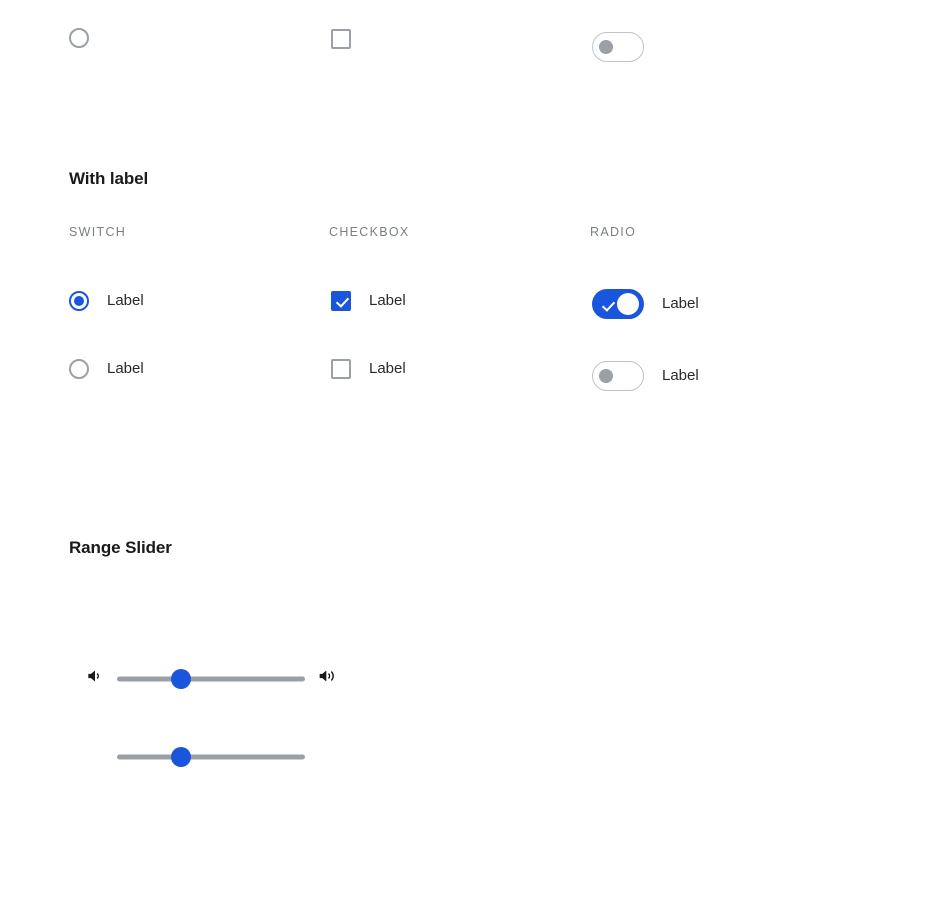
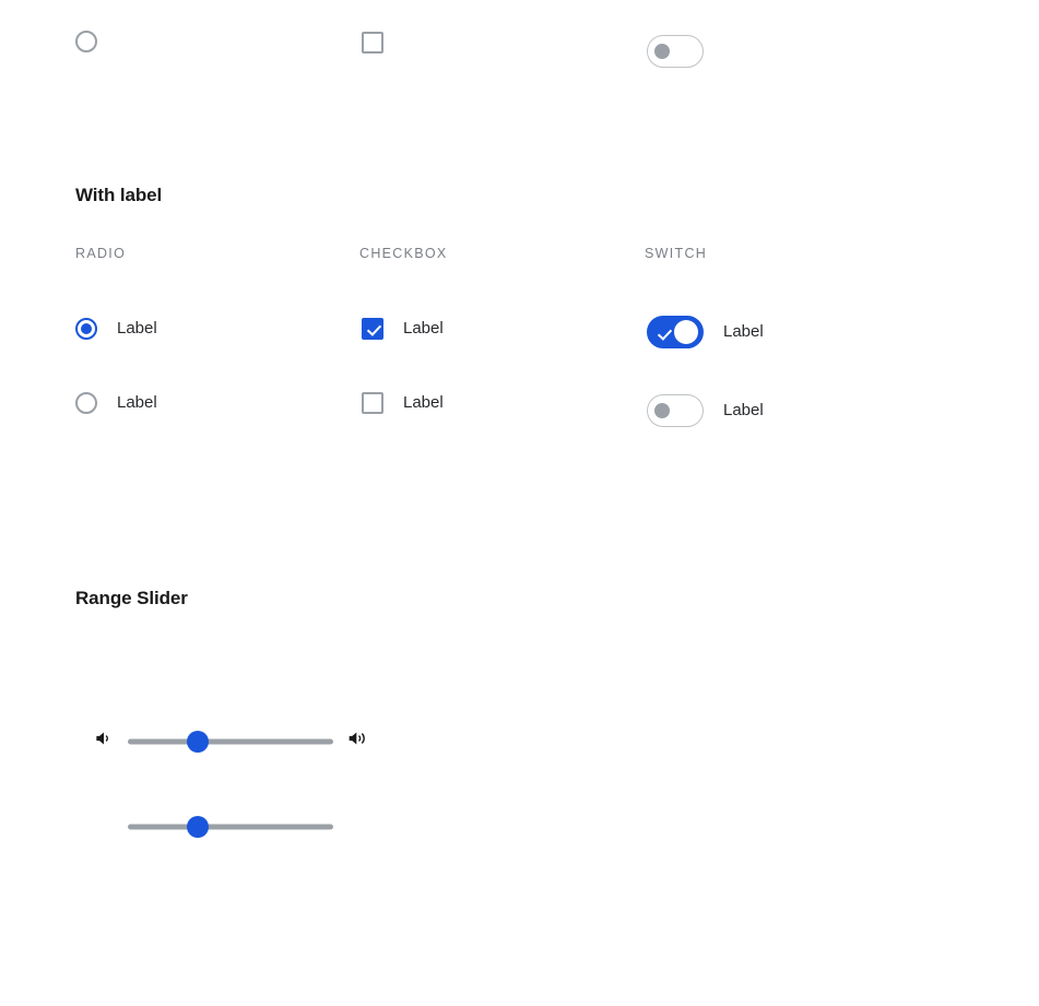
  With label
- SWITCH
+ RADIO
  CHECKBOX
- RADIO
+ SWITCH
  Label
  Label
  Label
  Label
  Label
  Label
  Range Slider
